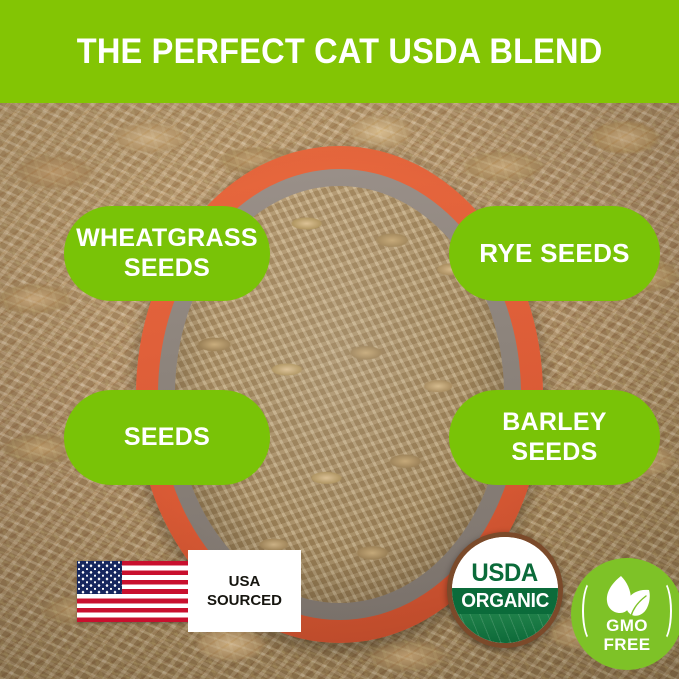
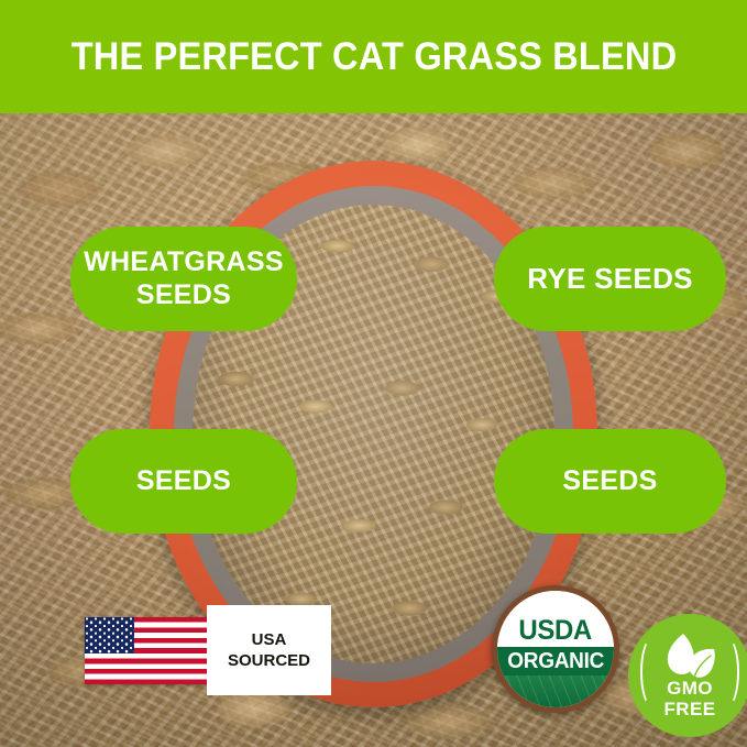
- THE PERFECT CAT USDA BLEND
+ THE PERFECT CAT GRASS BLEND
  WHEATGRASS
  SEEDS
  RYE SEEDS
  SEEDS
- BARLEY
  SEEDS
  USA
  SOURCED
  USDA
  ORGANIC
  GMO
  FREE
